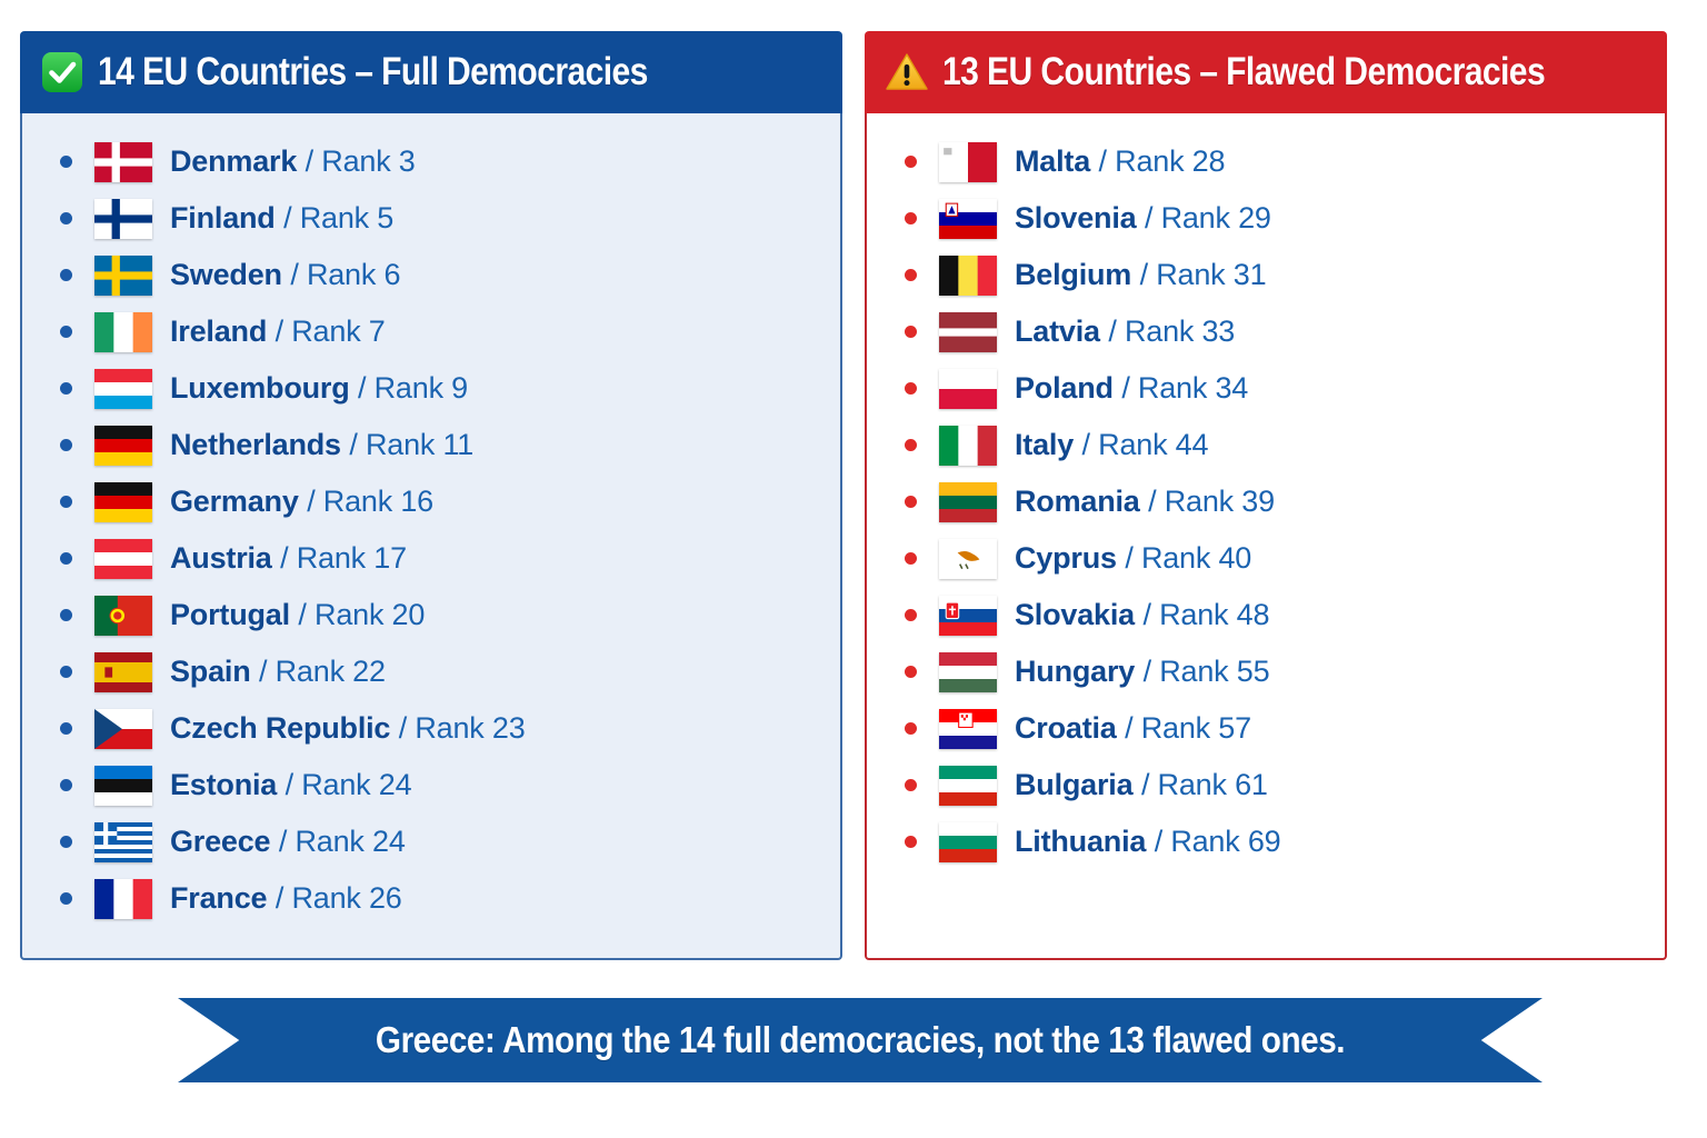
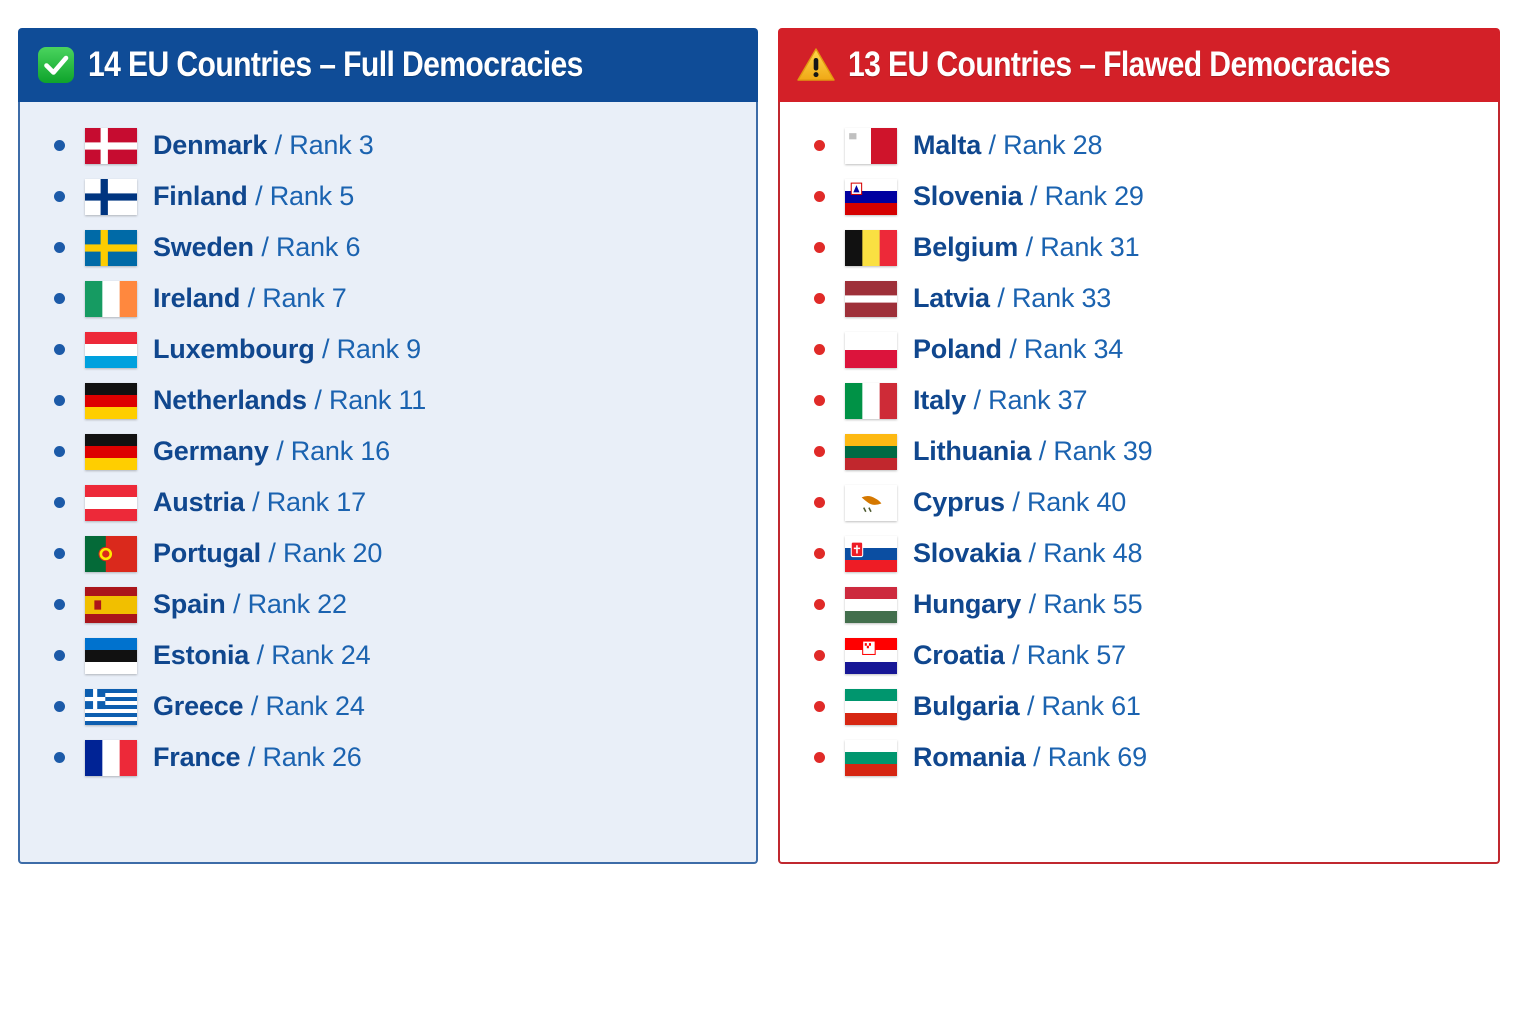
  14 EU Countries – Full Democracies
  Denmark / Rank 3
  Finland / Rank 5
  Sweden / Rank 6
  Ireland / Rank 7
  Luxembourg / Rank 9
  Netherlands / Rank 11
  Germany / Rank 16
  Austria / Rank 17
  Portugal / Rank 20
  Spain / Rank 22
- Czech Republic / Rank 23
  Estonia / Rank 24
  Greece / Rank 24
  France / Rank 26
  13 EU Countries – Flawed Democracies
  Malta / Rank 28
  Slovenia / Rank 29
  Belgium / Rank 31
  Latvia / Rank 33
  Poland / Rank 34
- Italy / Rank 44
+ Italy / Rank 37
- Romania / Rank 39
+ Lithuania / Rank 39
  Cyprus / Rank 40
  Slovakia / Rank 48
  Hungary / Rank 55
  Croatia / Rank 57
  Bulgaria / Rank 61
- Lithuania / Rank 69
+ Romania / Rank 69
- Greece: Among the 14 full democracies, not the 13 flawed ones.
